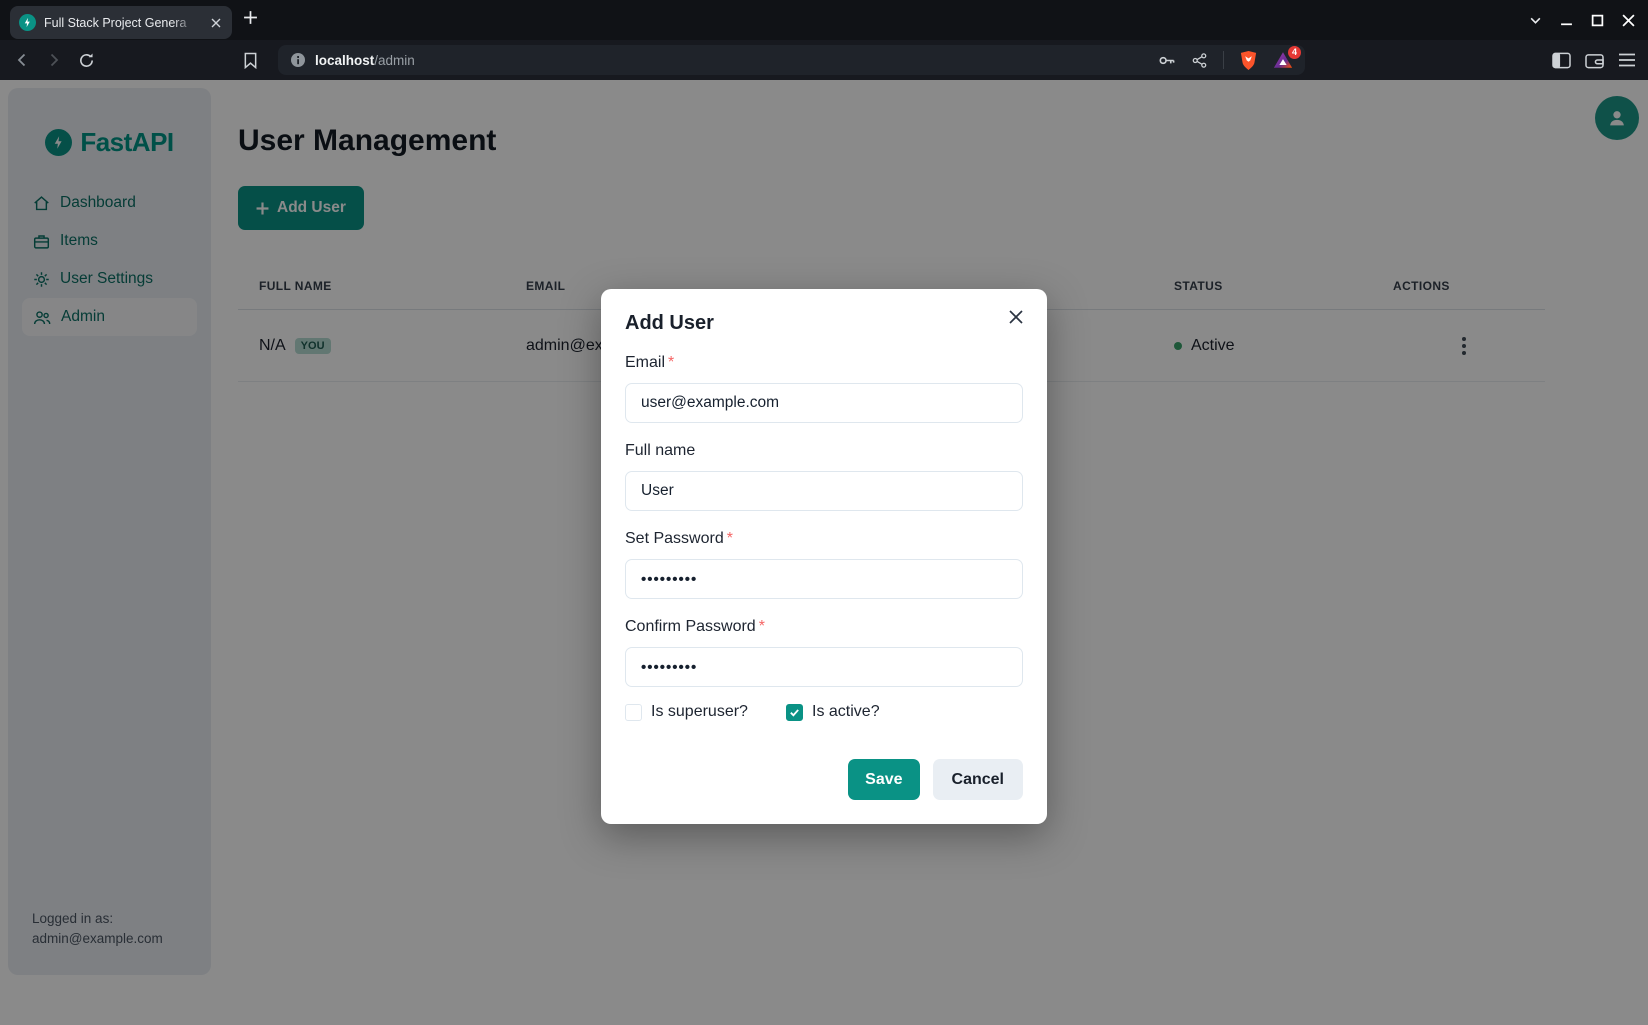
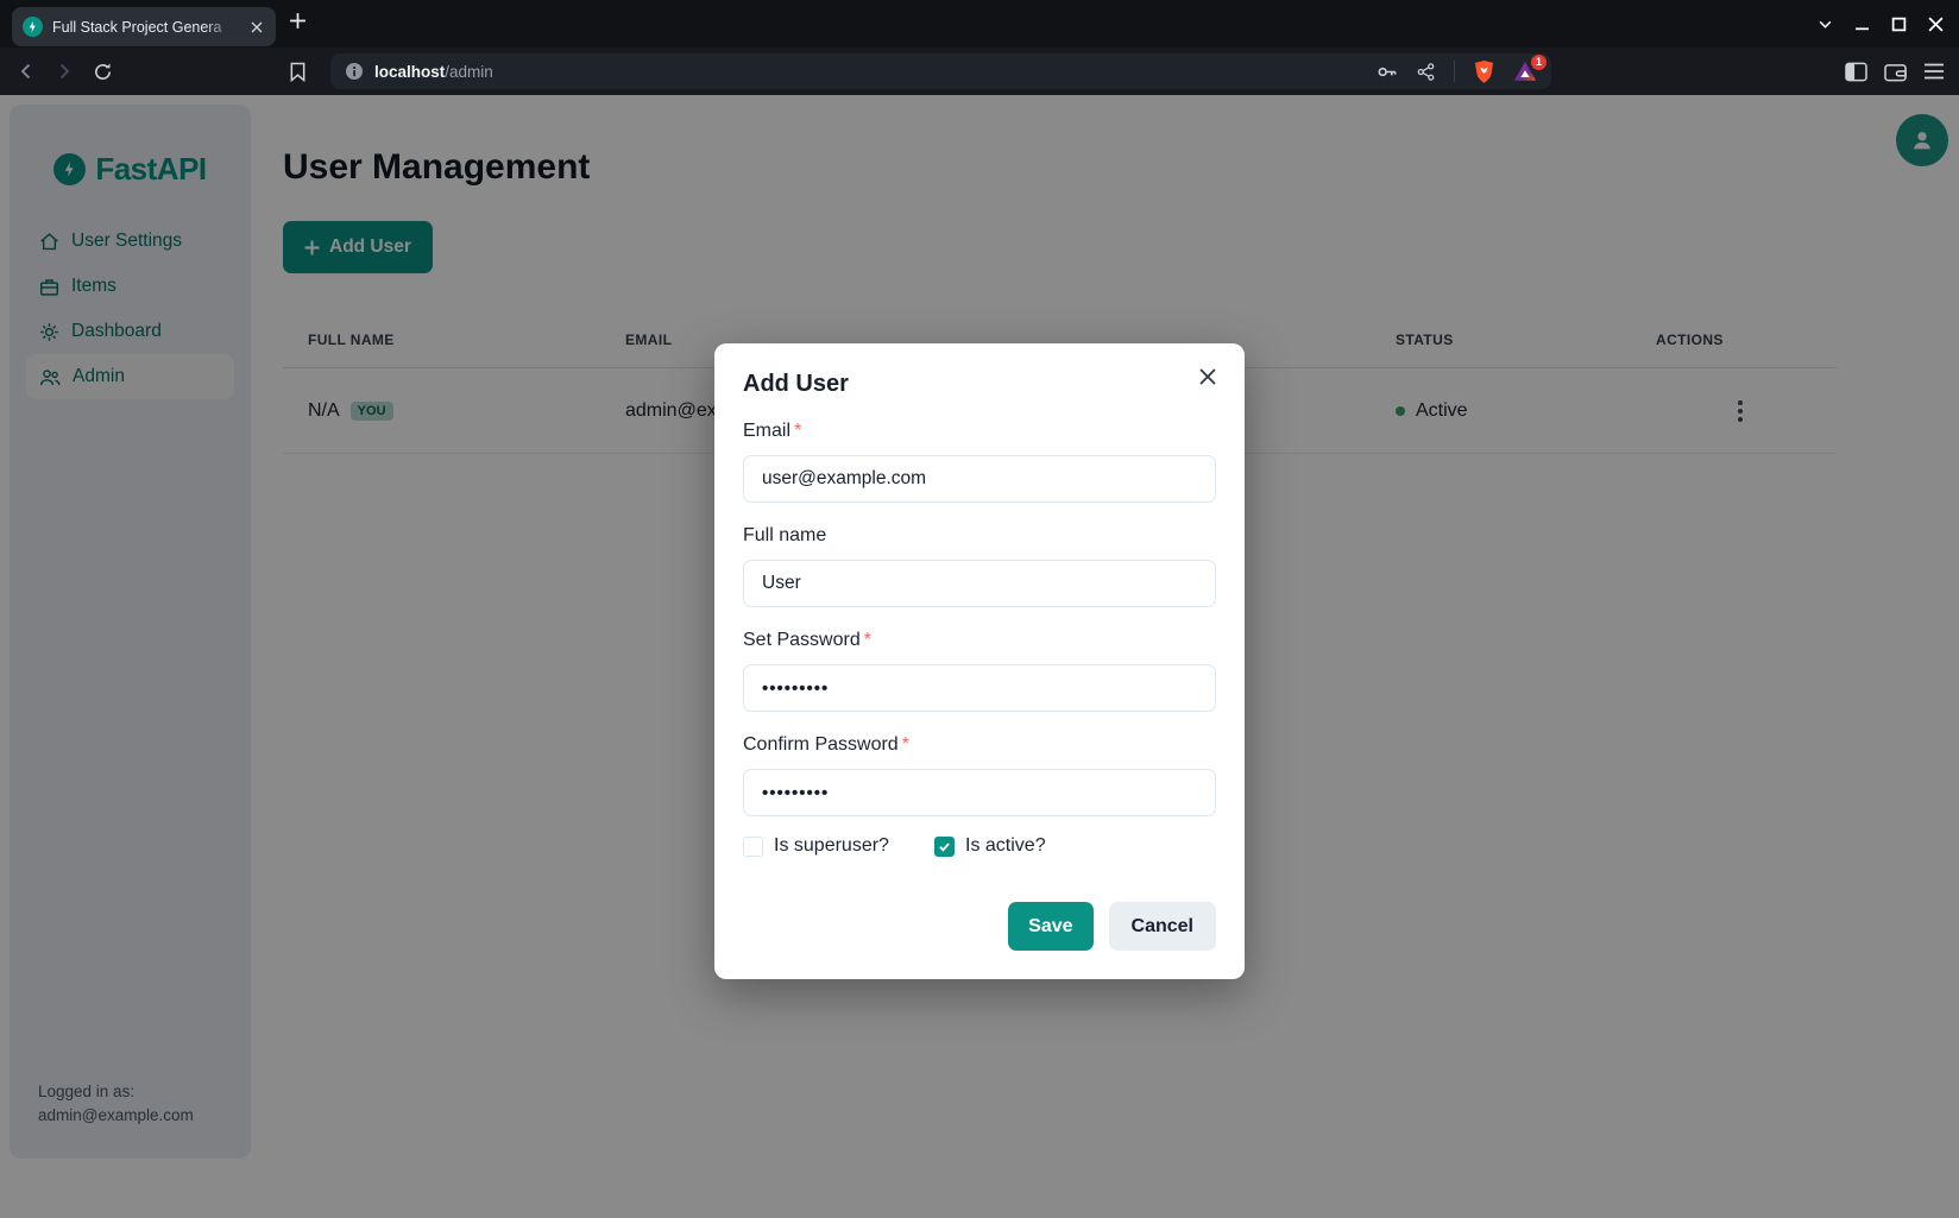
  Full Stack Project Gen
  localhost
  /admin
- 4
+ 1
  FastAPI
- Dashboard
+ User Settings
  Items
- User Settings
+ Dashboard
  Admin
  Logged in as:
  admin@example.com
  User Management
  Add User
  FULL NAME
  EMAIL
  STATUS
  ACTIONS
  N/A
  YOU
  Active
  Add User
  Email *
  user@example.com
  Full name
  User
  Set Password *
  •••••••••
  Confirm Password *
  •••••••••
  Is superuser?
  Is active?
  Save
  Cancel
